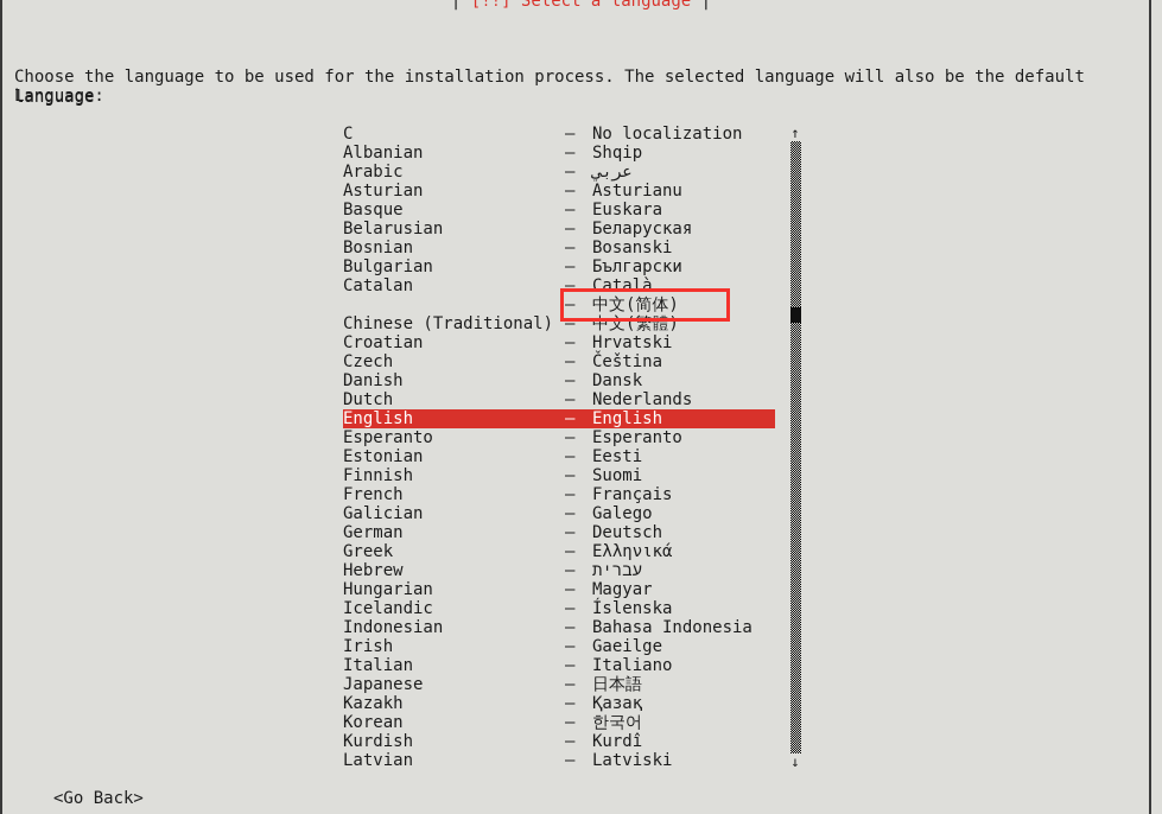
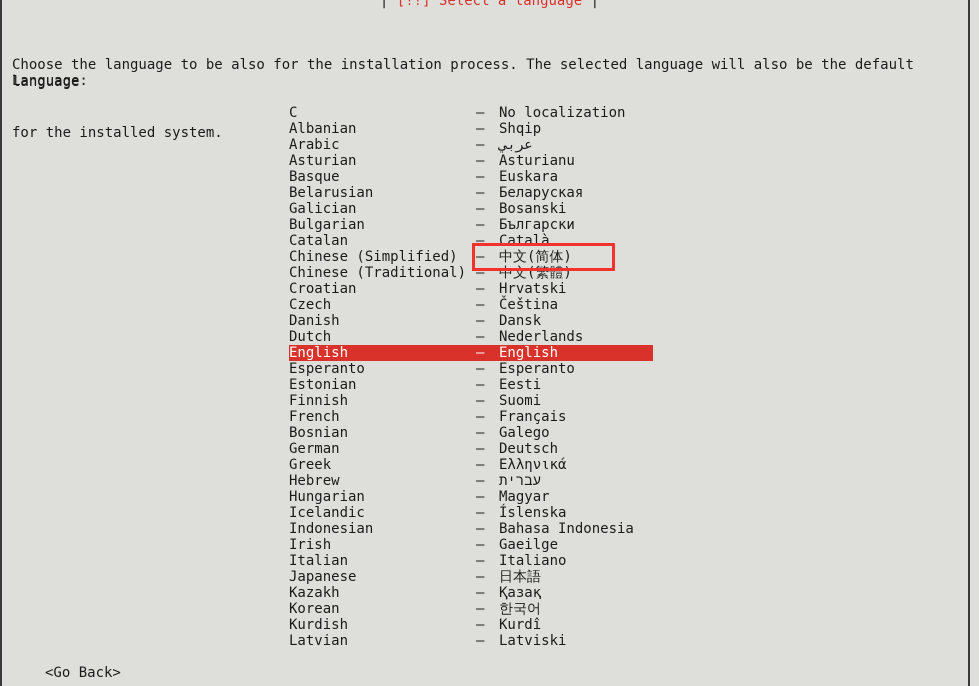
  | [!!] Select a language |
- Choose the language to be used for the installation process. The selected language will also be the default language
+ Choose the language to be also for the installation process. The selected language will also be the default language
+ for the installed system.
  Language:
  C
  –
  No localization
  Albanian
  –
  Shqip
  Arabic
  –
  عربي
  Asturian
  –
  Asturianu
  Basque
  –
  Euskara
  Belarusian
  –
  Беларуская
- Bosnian
+ Galician
  –
  Bosanski
  Bulgarian
  –
  Български
  Catalan
  –
  Català
+ Chinese (Simplified)
  –
  中文(简体)
  Chinese (Traditional)
  –
  中文(繁體)
  Croatian
  –
  Hrvatski
  Czech
  –
  Čeština
  Danish
  –
  Dansk
  Dutch
  –
  Nederlands
  English
  –
  English
  Esperanto
  –
  Esperanto
  Estonian
  –
  Eesti
  Finnish
  –
  Suomi
  French
  –
  Français
- Galician
+ Bosnian
  –
  Galego
  German
  –
  Deutsch
  Greek
  –
  Ελληνικά
  Hebrew
  –
  עברית
  Hungarian
  –
  Magyar
  Icelandic
  –
  Íslenska
  Indonesian
  –
  Bahasa Indonesia
  Irish
  –
  Gaeilge
  Italian
  –
  Italiano
  Japanese
  –
  日本語
  Kazakh
  –
  Қазақ
  Korean
  –
  한국어
  Kurdish
  –
  Kurdî
  Latvian
  –
  Latviski
- ↑
- ↓
  <Go Back>
